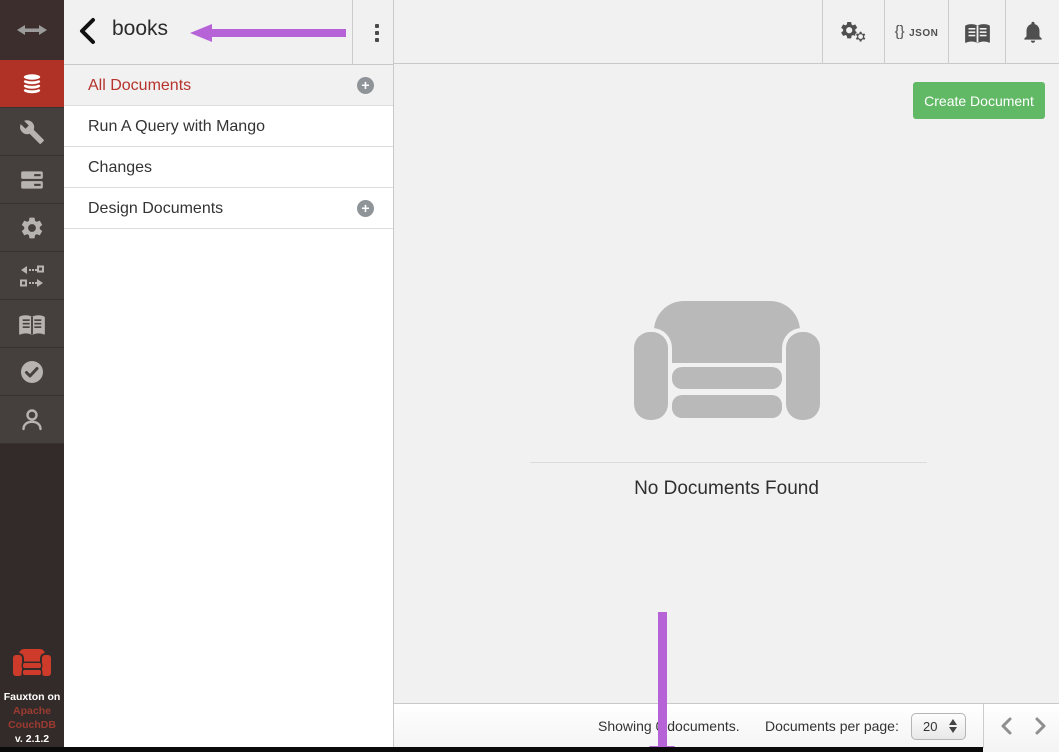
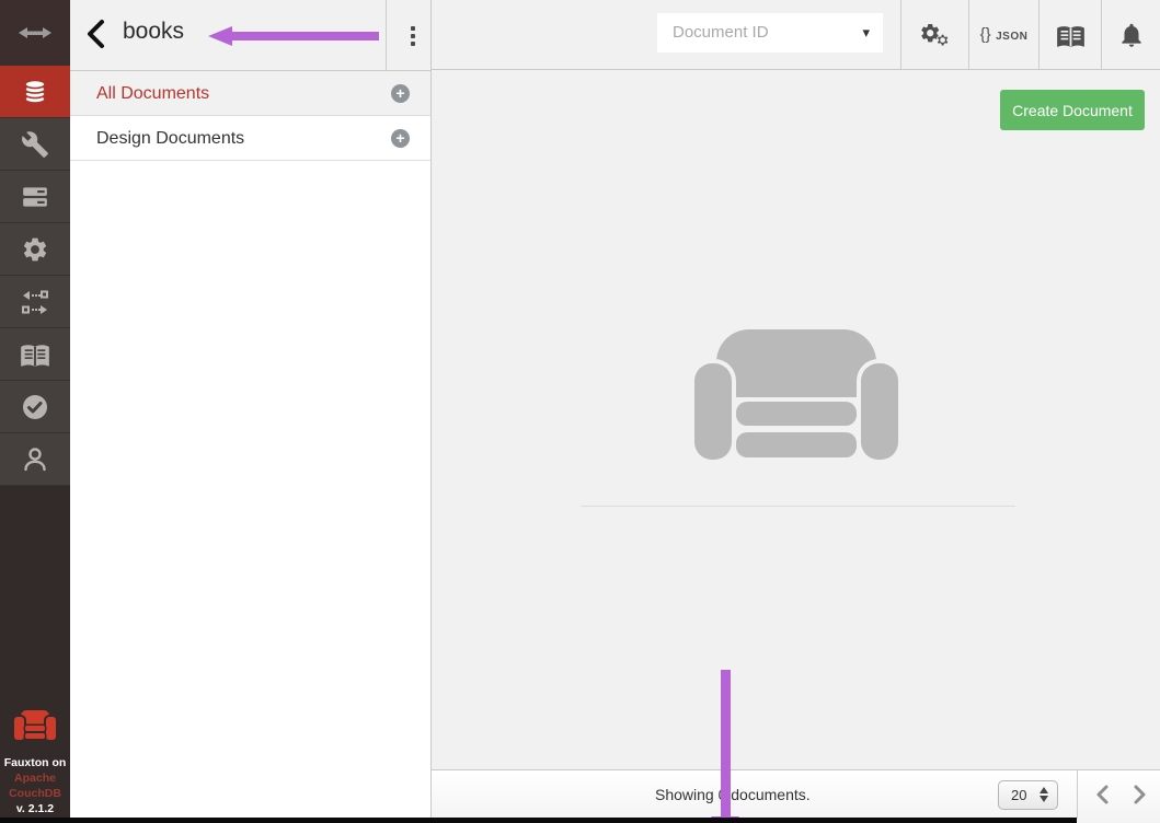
  Fauxton on
  Apache
  CouchDB
  v. 2.1.2
  books
  All Documents
  +
- Run A Query with Mango
- Changes
  Design Documents
  +
+ Document ID
+ ▾
  {} JSON
  Create Document
- No Documents Found
  Showing documents.
- Documents per page:
  20
